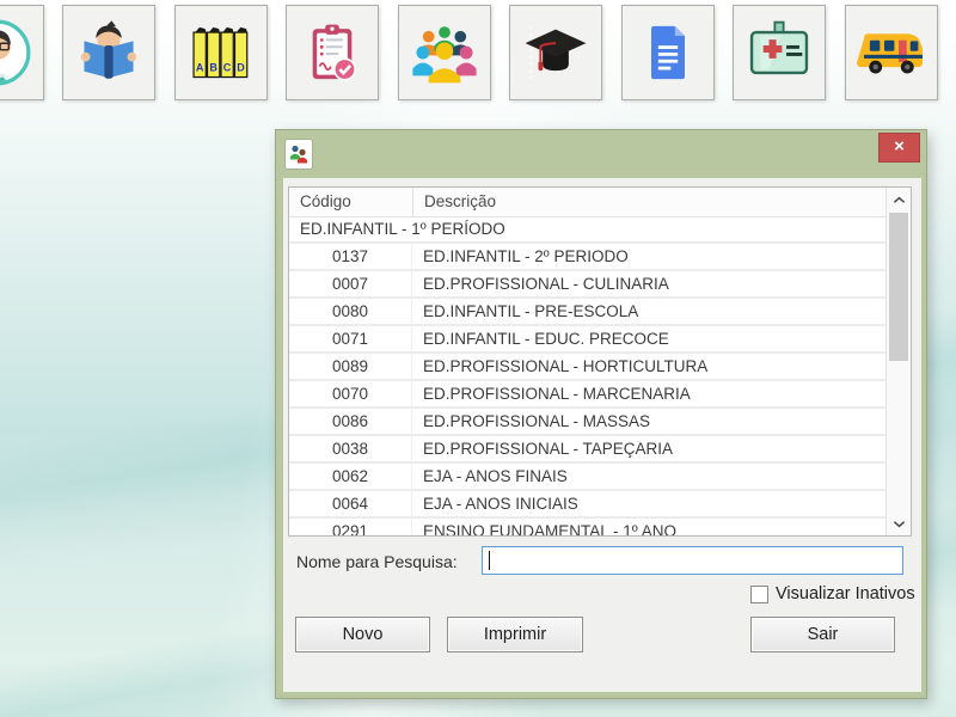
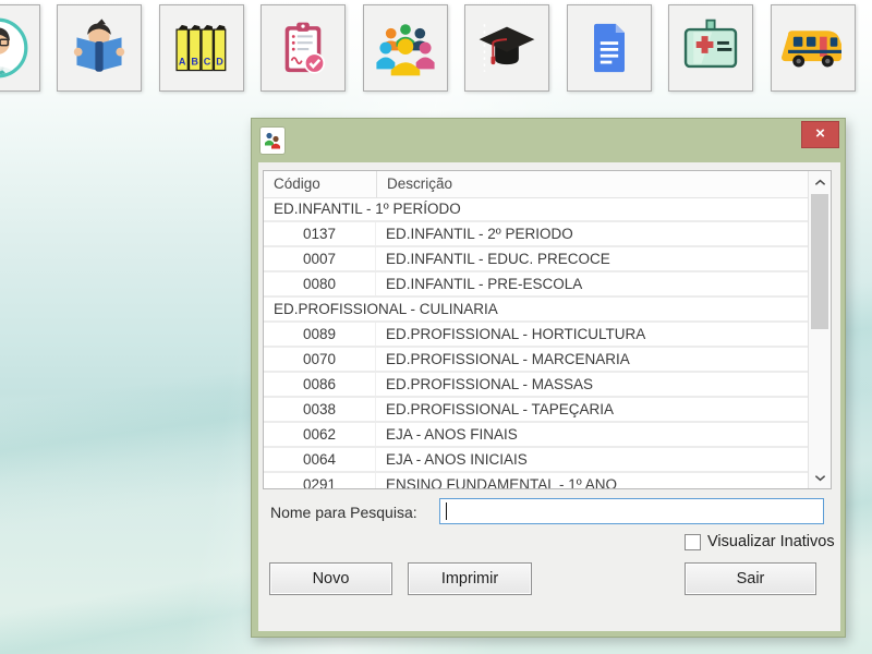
  A
  B
  C
  D
  ×
  Código
  Descrição
  ED.INFANTIL - 1º PERÍODO
  0137
  ED.INFANTIL - 2º PERIODO
  0007
- ED.PROFISSIONAL - CULINARIA
+ ED.INFANTIL - EDUC. PRECOCE
  0080
  ED.INFANTIL - PRE-ESCOLA
- 0071
- ED.INFANTIL - EDUC. PRECOCE
+ ED.PROFISSIONAL - CULINARIA
  0089
  ED.PROFISSIONAL - HORTICULTURA
  0070
  ED.PROFISSIONAL - MARCENARIA
  0086
  ED.PROFISSIONAL - MASSAS
  0038
  ED.PROFISSIONAL - TAPEÇARIA
  0062
  EJA - ANOS FINAIS
  0064
  EJA - ANOS INICIAIS
  0291
  ENSINO FUNDAMENTAL - 1º ANO
  Nome para Pesquisa:
  Visualizar Inativos
  Novo
  Imprimir
  Sair
